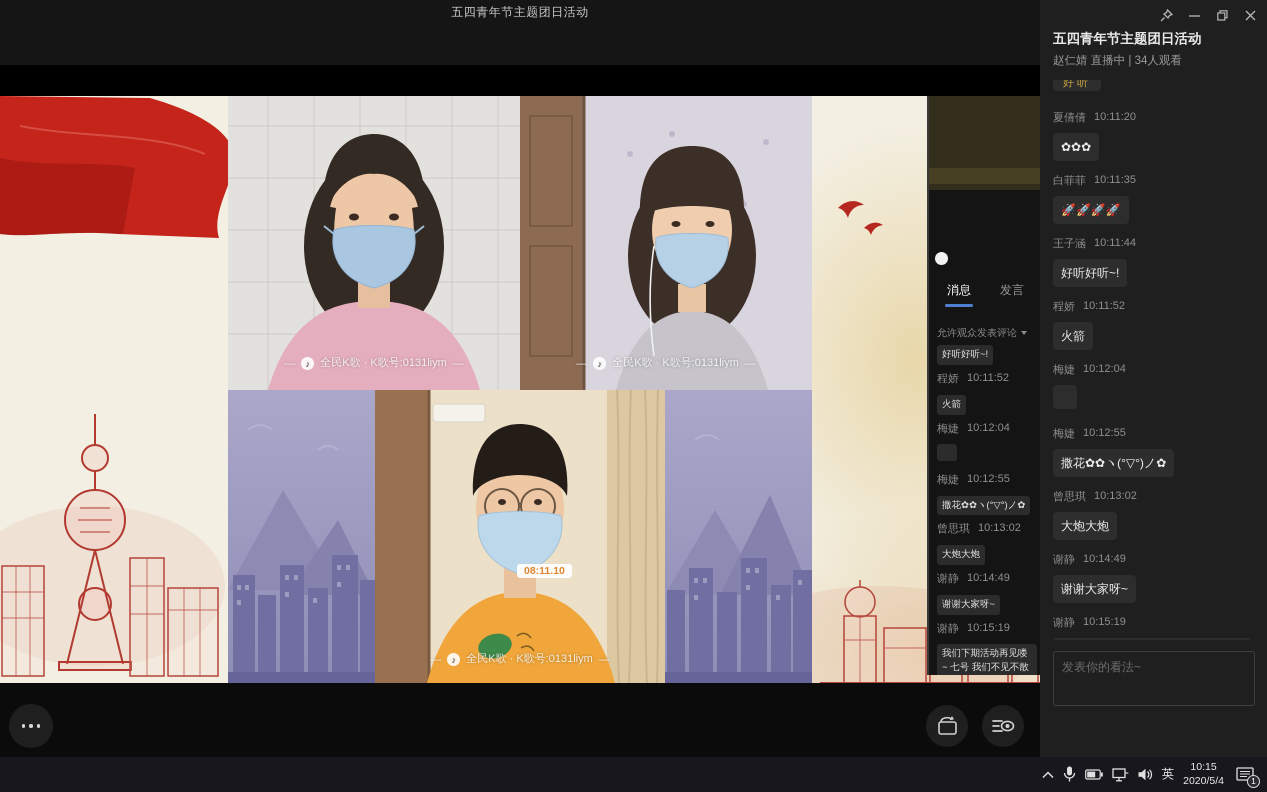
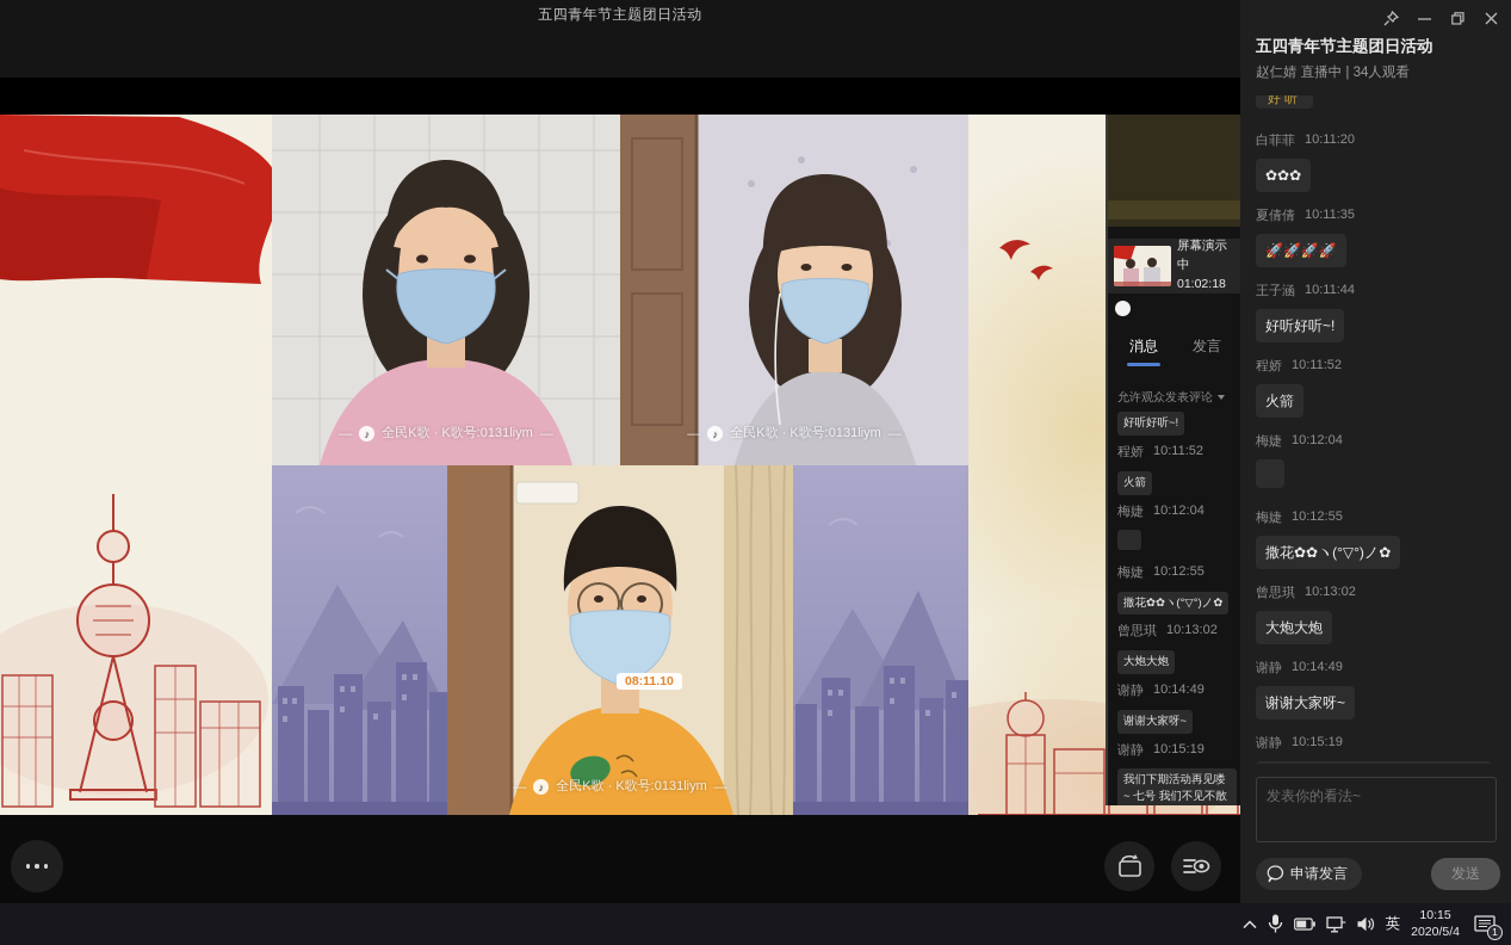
  五四青年节主题团日活动
  —
  ♪
  全民K歌 · K歌号:0131liym
  —
  —
  ♪
  全民K歌 · K歌号:0131liym
  —
  —
  ♪
  全民K歌 · K歌号:0131liym
  —
  08:11.10
+ 屏幕演示中
+ 01:02:18
  消息
  发言
  允许观众发表评论
  好听好听~!
  程娇
  10:11:52
  火箭
  梅婕
  10:12:04
  梅婕
  10:12:55
  撒花✿✿ヽ(°▽°)ノ✿
  曾思琪
  10:13:02
  大炮大炮
  谢静
  10:14:49
  谢谢大家呀~
  谢静
  10:15:19
  我们下期活动再见喽~ 七号 我们不见不散
  五四青年节主题团日活动
  赵仁婧 直播中 | 34人观看
  好听
- 夏倩倩
+ 白菲菲
  10:11:20
  ✿✿✿
- 白菲菲
+ 夏倩倩
  10:11:35
  🚀🚀🚀🚀
  王子涵
  10:11:44
  好听好听~!
  程娇
  10:11:52
  火箭
  梅婕
  10:12:04
  梅婕
  10:12:55
  撒花✿✿ヽ(°▽°)ノ✿
  曾思琪
  10:13:02
  大炮大炮
  谢静
  10:14:49
  谢谢大家呀~
  谢静
  10:15:19
  发表你的看法~
+ 申请发言
+ 发送
  英
  10:15
  2020/5/4
  1
